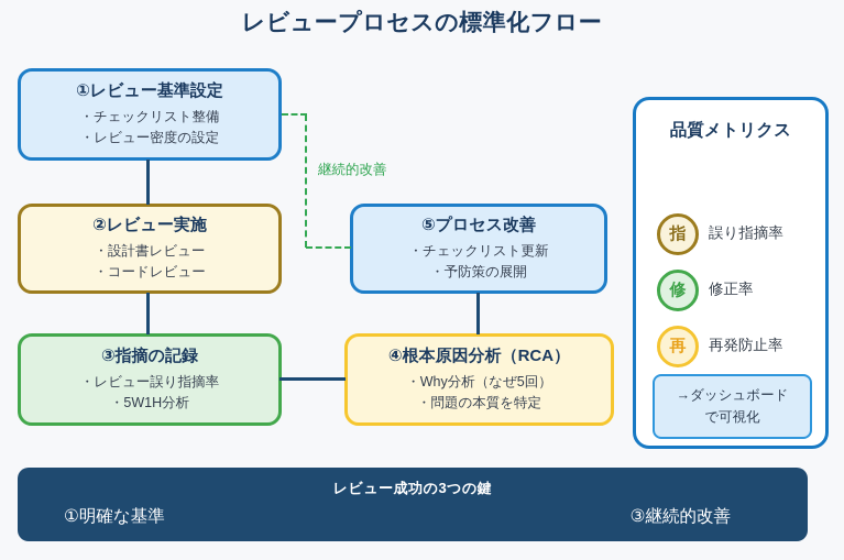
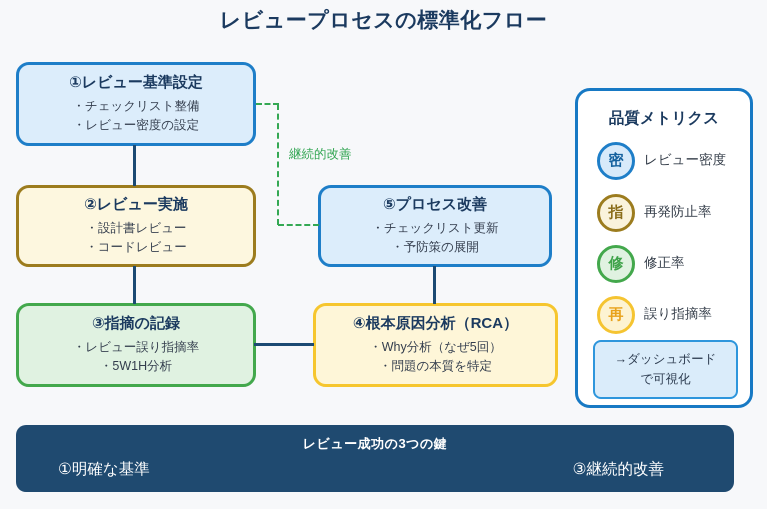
  レビュープロセスの標準化フロー
  ①レビュー基準設定
  ・チェックリスト整備
  ・レビュー密度の設定
  ②レビュー実施
  ・設計書レビュー
  ・コードレビュー
  ③指摘の記録
  ・レビュー誤り指摘率
  ・5W1H分析
  ④根本原因分析（RCA）
  ・Why分析（なぜ5回）
  ・問題の本質を特定
  ⑤プロセス改善
  ・チェックリスト更新
  ・予防策の展開
  継続的改善
  品質メトリクス
+ 密
+ レビュー密度
  指
- 誤り指摘率
+ 再発防止率
  修
  修正率
  再
- 再発防止率
+ 誤り指摘率
  →ダッシュボード
  で可視化
  レビュー成功の3つの鍵
  ①明確な基準
  ③継続的改善
